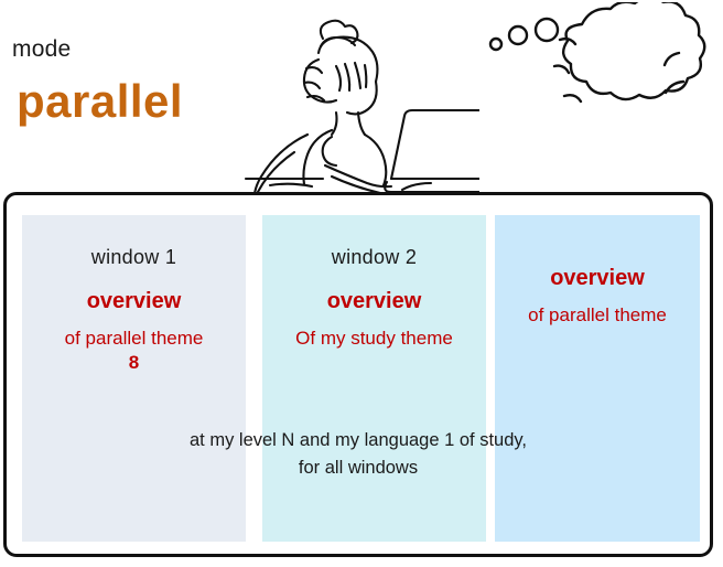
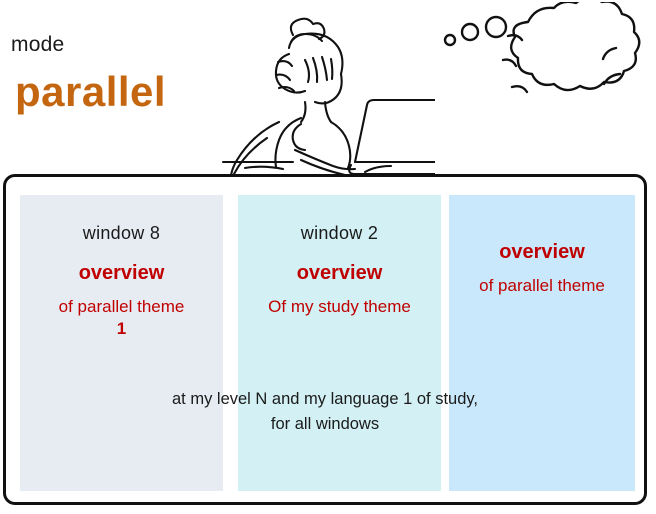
  mode
  parallel
- window 1
+ window 8
  overview
  of parallel theme
- 8
+ 1
  window 2
  overview
  Of my study theme
  overview
  of parallel theme
  at my level N and my language 1 of study,
  for all windows
